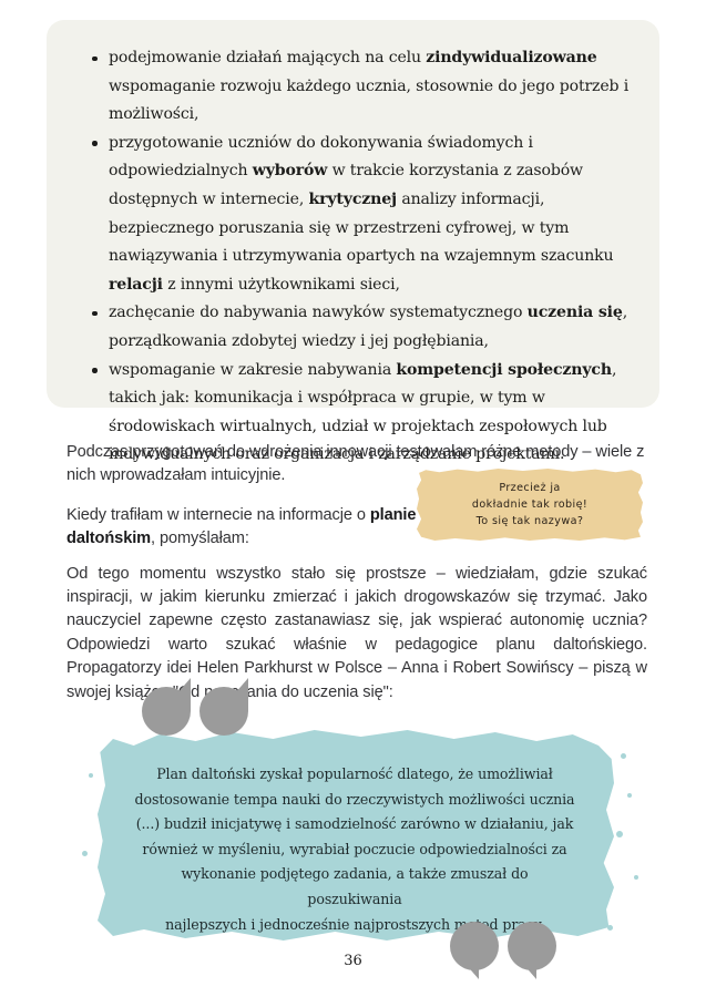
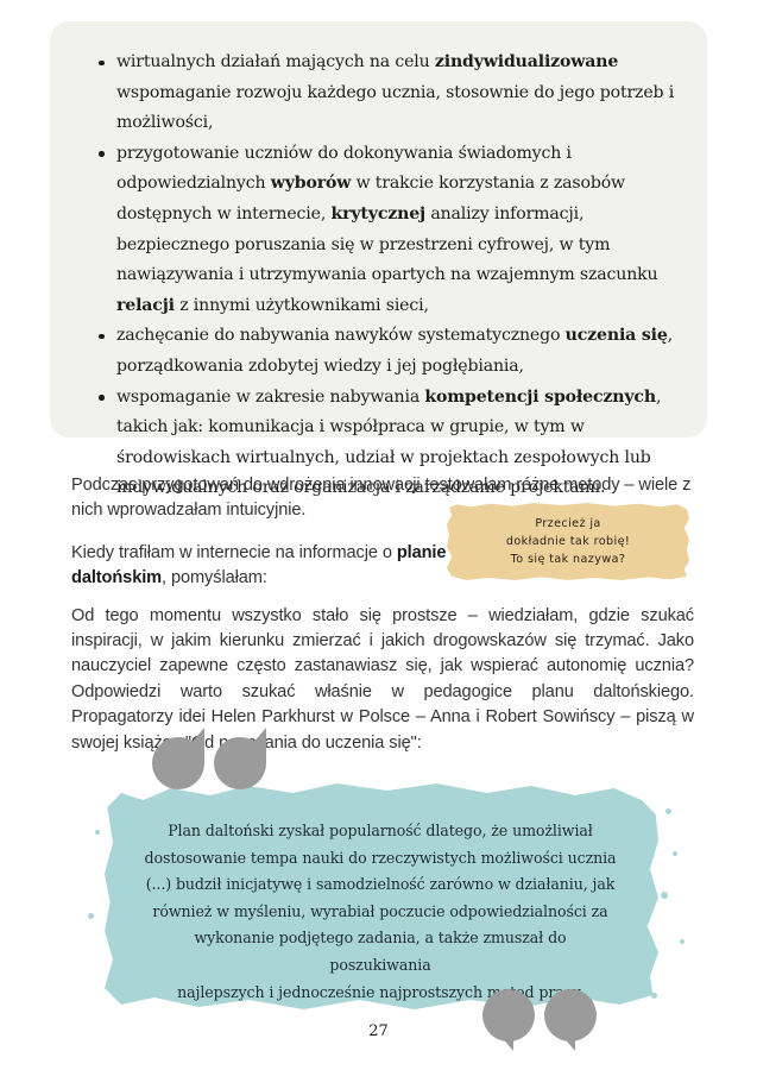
- podejmowanie działań mających na celu zindywidualizowane wspomaganie rozwoju każdego ucznia, stosownie do jego potrzeb i możliwości,
+ wirtualnych działań mających na celu zindywidualizowane wspomaganie rozwoju każdego ucznia, stosownie do jego potrzeb i możliwości,
  przygotowanie uczniów do dokonywania świadomych i odpowiedzialnych wyborów w trakcie korzystania z zasobów dostępnych w internecie, krytycznej analizy informacji, bezpiecznego poruszania się w przestrzeni cyfrowej, w tym nawiązywania i utrzymywania opartych na wzajemnym szacunku relacji z innymi użytkownikami sieci,
  zachęcanie do nabywania nawyków systematycznego uczenia się, porządkowania zdobytej wiedzy i jej pogłębiania,
  wspomaganie w zakresie nabywania kompetencji społecznych, takich jak: komunikacja i współpraca w grupie, w tym w środowiskach wirtualnych, udział w projektach zespołowych lub indywidualnych oraz organizacja i zarządzanie projektami.
  Podczas przygotowań do wdrożenia innowacji testowałam różne metody – wiele z nich wprowadzałam intuicyjnie.
  Kiedy trafiłam w internecie na informacje o planie daltońskim, pomyślałam:
  Od tego momentu wszystko stało się prostsze – wiedziałam, gdzie szukać inspiracji, w jakim kierunku zmierzać i jakich drogowskazów się trzymać. Jako nauczyciel zapewne często zastanawiasz się, jak wspierać autonomię ucznia? Odpowiedzi warto szukać właśnie w pedagogice planu daltońskiego. Propagatorzy idei Helen Parkhurst w Polsce – Anna i Robert Sowińscy – piszą w swojej książdania do uczenia się":
  Przecież ja
  dokładnie tak robię!
  To się tak nazywa?
  Plan daltoński zyskał popularność dlatego, że umożliwiał
  dostosowanie tempa nauki do rzeczywistych możliwości ucznia
  (...) budził inicjatywę i samodzielność zarówno w działaniu, jak
  również w myśleniu, wyrabiał poczucie odpowiedzialności za
  wykonanie podjętego zadania, a także zmuszał do poszukiwania
  najlepszych i jednocześnie najprostszych md pr
- 36
+ 27
